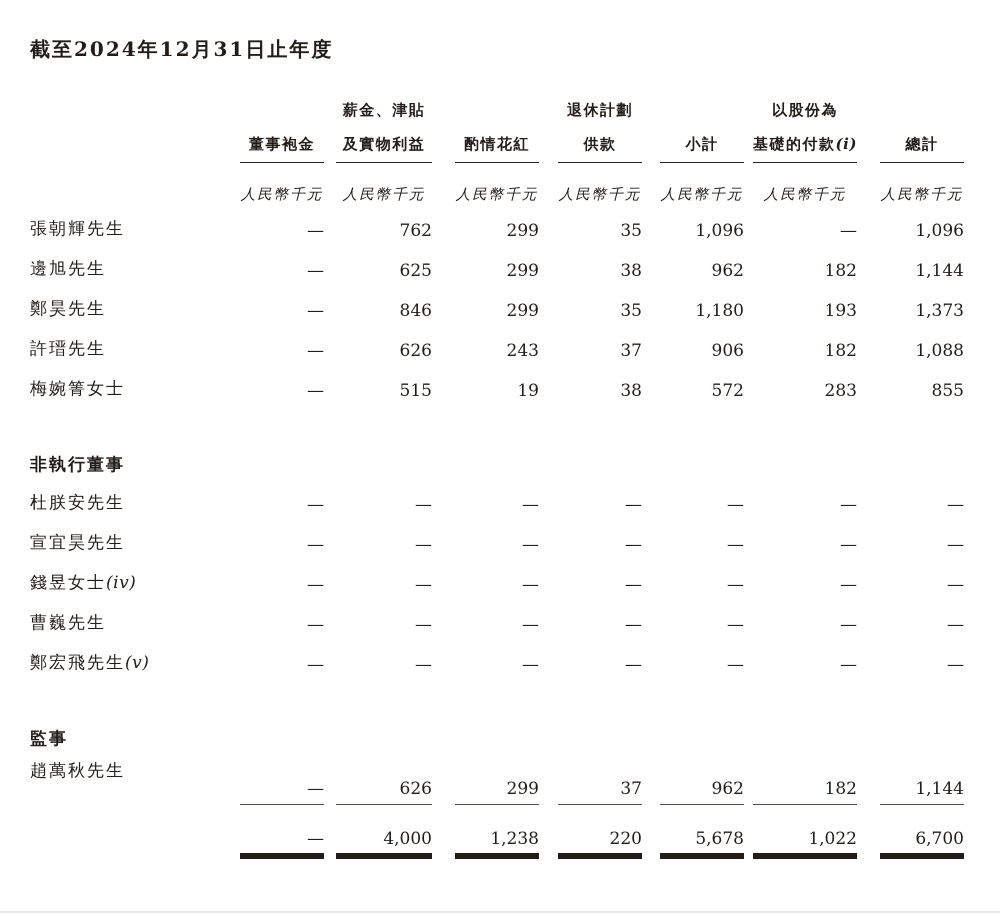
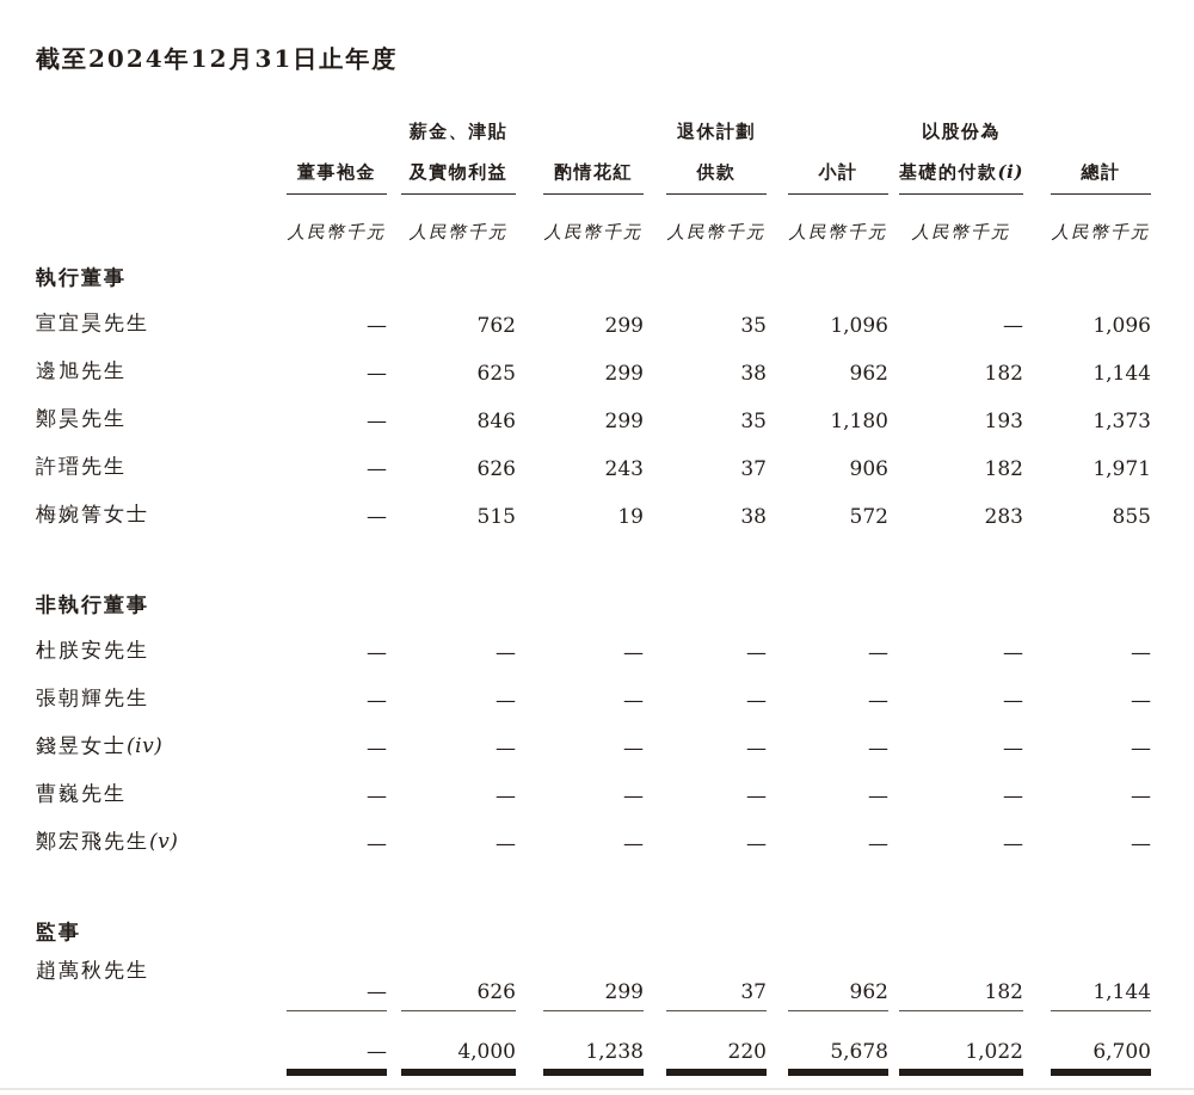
  截至2024年12月31日止年度
  		薪金、津貼		退休計劃		以股份為
  	董事袍金	及實物利益	酌情花紅	供款	小計	基礎的付款(i)	總計
  	人民幣千元	人民幣千元	人民幣千元	人民幣千元	人民幣千元	人民幣千元	人民幣千元
+ 執行董事
- 張朝輝先生	—	762	299	35	1,096	—	1,096
+ 宣宜昊先生	—	762	299	35	1,096	—	1,096
  邊旭先生	—	625	299	38	962	182	1,144
  鄭昊先生	—	846	299	35	1,180	193	1,373
- 許瑨先生	—	626	243	37	906	182	1,088
+ 許瑨先生	—	626	243	37	906	182	1,971
  梅婉箐女士	—	515	19	38	572	283	855
  非執行董事
  杜朕安先生	—	—	—	—	—	—	—
- 宣宜昊先生	—	—	—	—	—	—	—
+ 張朝輝先生	—	—	—	—	—	—	—
  錢昱女士(iv)	—	—	—	—	—	—	—
  曹巍先生	—	—	—	—	—	—	—
  鄭宏飛先生(v)	—	—	—	—	—	—	—
  監事
  趙萬秋先生	—	626	299	37	962	182	1,144
  	—	4,000	1,238	220	5,678	1,022	6,700
